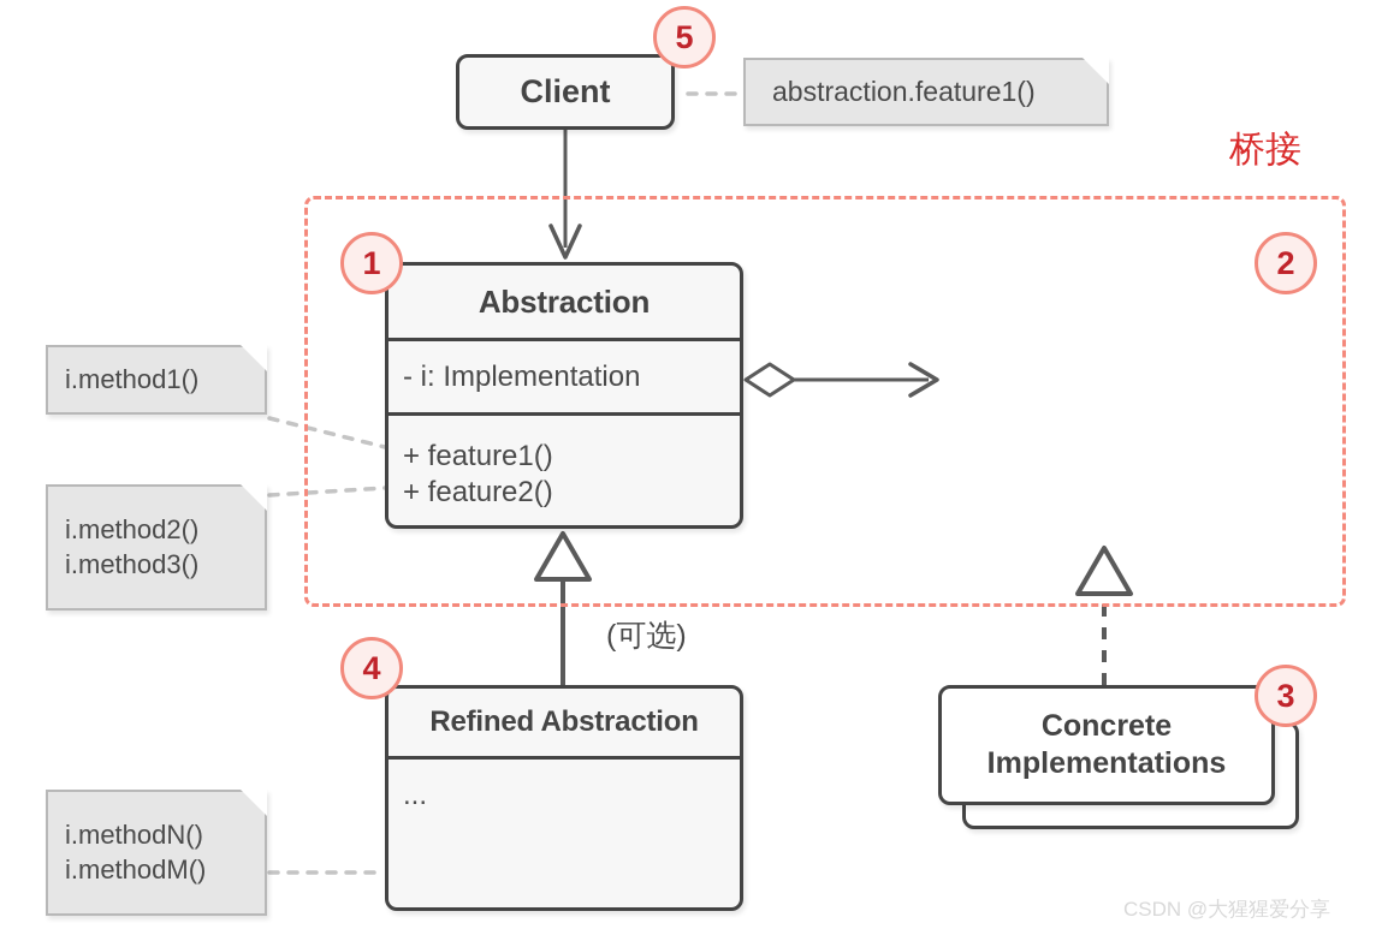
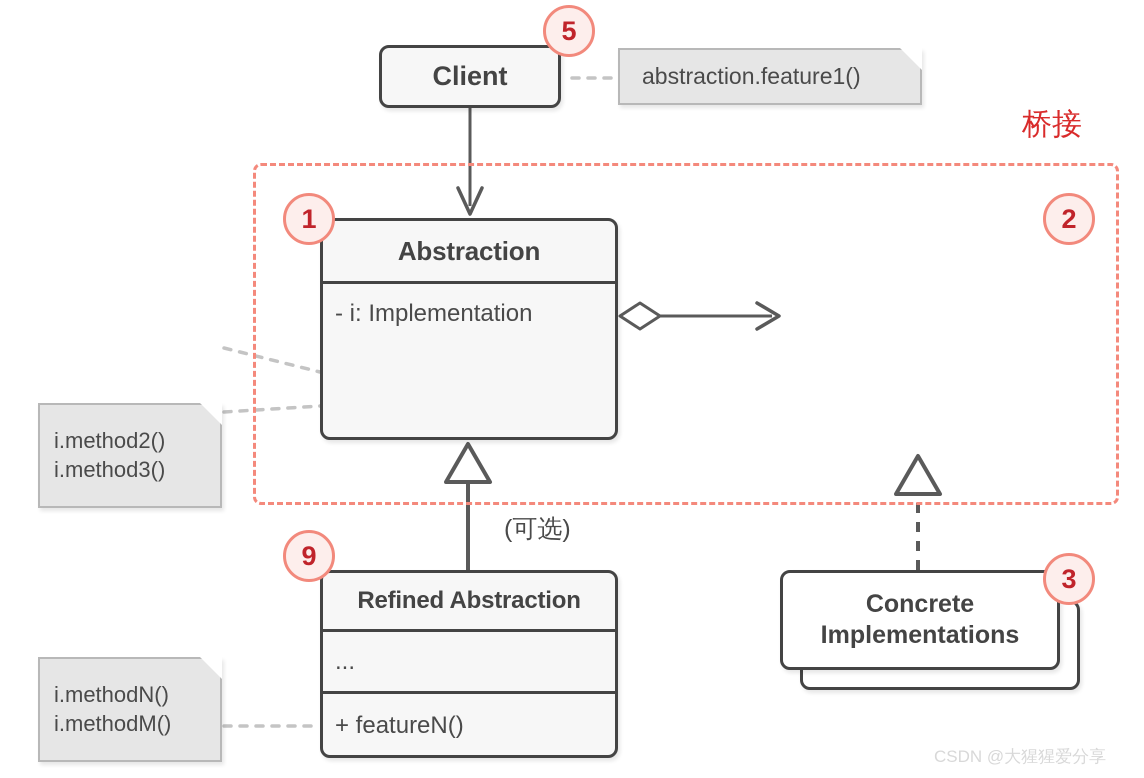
  桥接
  Client
  abstraction.feature1()
  Abstraction
  - i: Implementation
- + feature1()
- + feature2()
- i.method1()
  i.method2()
  i.method3()
  i.methodN()
  i.methodM()
  (可选)
  Refined Abstraction
  ...
+ + featureN()
  Concrete
  Implementations
  1
  2
  3
- 4
+ 9
  5
  CSDN @大猩猩爱分享
